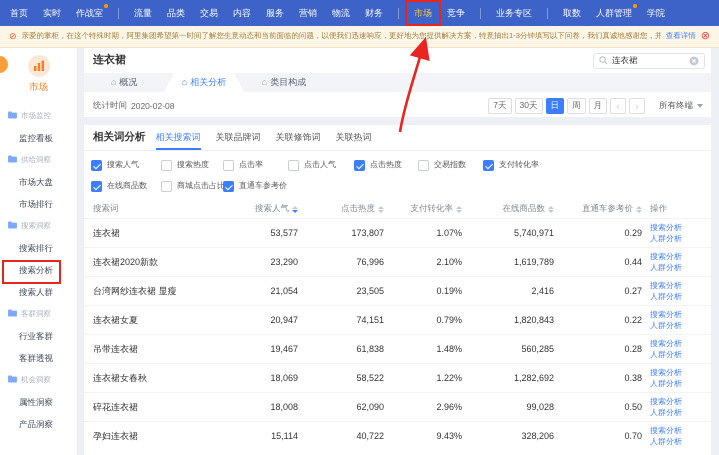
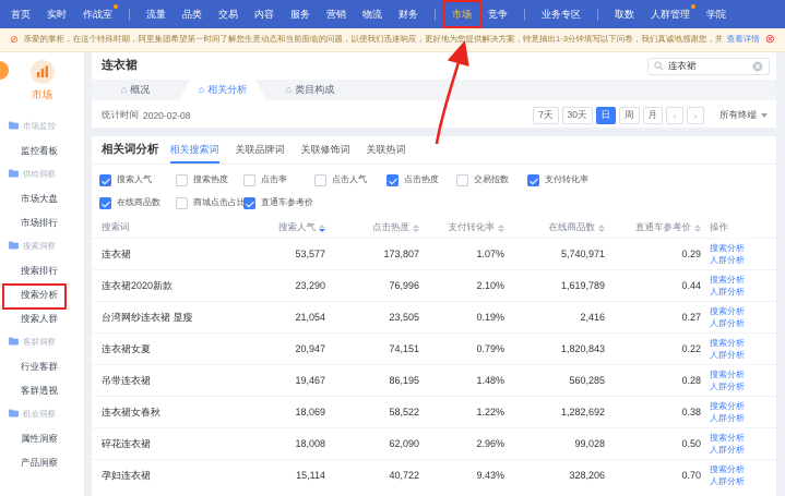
  首页
  实时
  作战室
  流量
  品类
  交易
  内容
  服务
  营销
  物流
  财务
  市场
  竞争
  业务专区
  取数
  人群管理
  学院
  ⊘
  亲爱的掌柜，在这个特殊时期，阿里集团希望第一时间了解您生意动态和当前面临的问题，以便我们迅速响应，更好地为您提供解决方案，特意抽出1-3分钟填写以下问卷，我们真诚地感谢您，并
  查看详情
  ⊗
  市场
  市场监控
  监控看板
  供给洞察
  市场大盘
  市场排行
  搜索洞察
  搜索排行
  搜索分析
  搜索人群
  客群洞察
  行业客群
  客群透视
  机会洞察
  属性洞察
  产品洞察
  连衣裙
  连衣裙
  ⌂
  概况
  ⌂
  相关分析
  ⌂
  类目构成
  统计时间
  2020-02-08
  7天
  30天
  日
  周
  月
  ‹
  ›
  所有终端
  相关词分析
  相关搜索词
  关联品牌词
  关联修饰词
  关联热词
  搜索人气
  搜索热度
  点击率
  点击人气
  点击热度
  交易指数
  支付转化率
  在线商品数
  商城点击占比
  直通车参考价
  搜索词
  搜索人气
  点击热度
  支付转化率
  在线商品数
  直通车参考价
  操作
  连衣裙
  53,577
  173,807
  1.07%
  5,740,971
  0.29
  搜索分析
  人群分析
  连衣裙2020新款
  23,290
  76,996
  2.10%
  1,619,789
  0.44
  搜索分析
  人群分析
  台湾网纱连衣裙 显瘦
  21,054
  23,505
  0.19%
  2,416
  0.27
  搜索分析
  人群分析
  连衣裙女夏
  20,947
  74,151
  0.79%
  1,820,843
  0.22
  搜索分析
  人群分析
  吊带连衣裙
  19,467
- 61,838
+ 86,195
  1.48%
  560,285
  0.28
  搜索分析
  人群分析
  连衣裙女春秋
  18,069
  58,522
  1.22%
  1,282,692
  0.38
  搜索分析
  人群分析
  碎花连衣裙
  18,008
  62,090
  2.96%
  99,028
  0.50
  搜索分析
  人群分析
  孕妇连衣裙
  15,114
  40,722
  9.43%
  328,206
  0.70
  搜索分析
  人群分析
